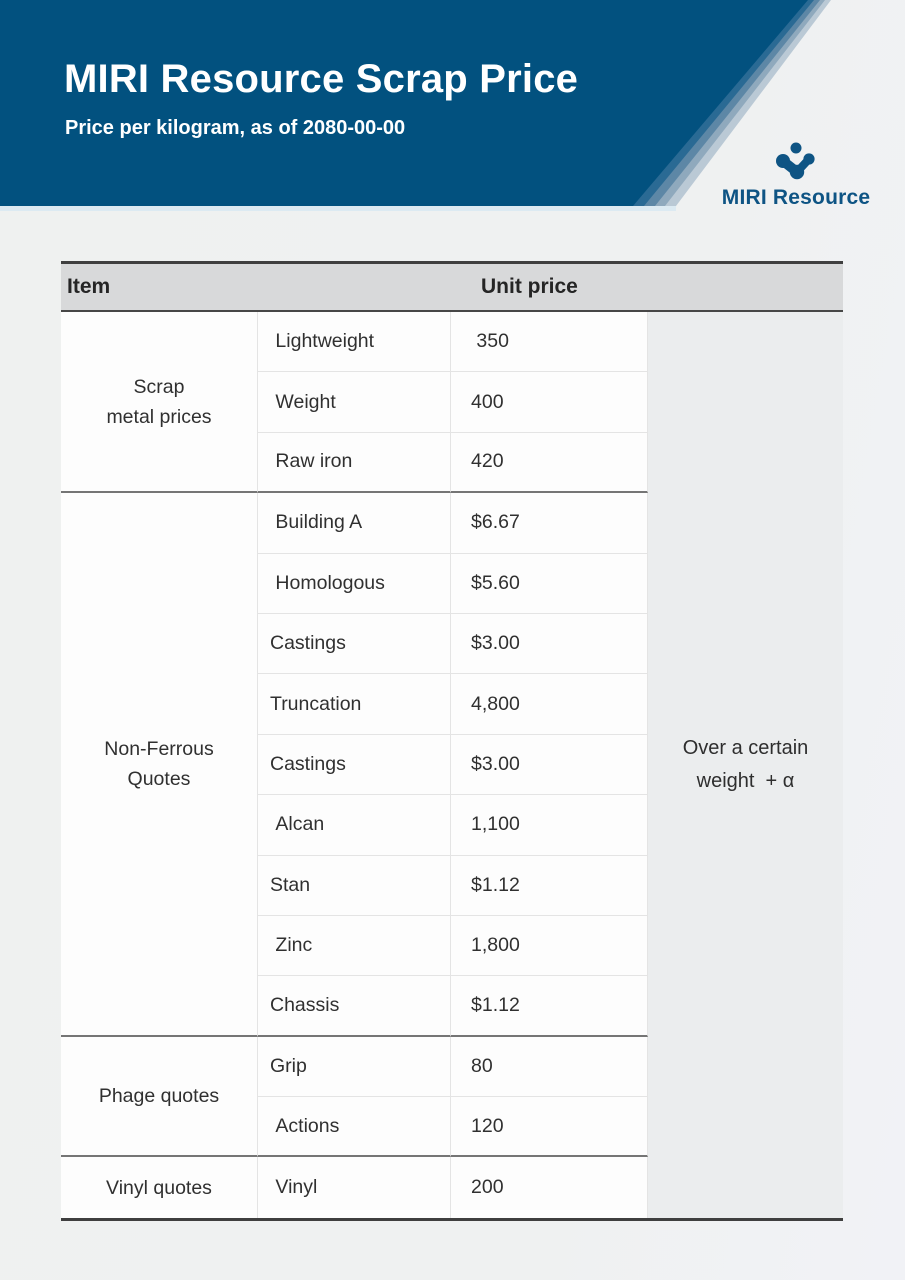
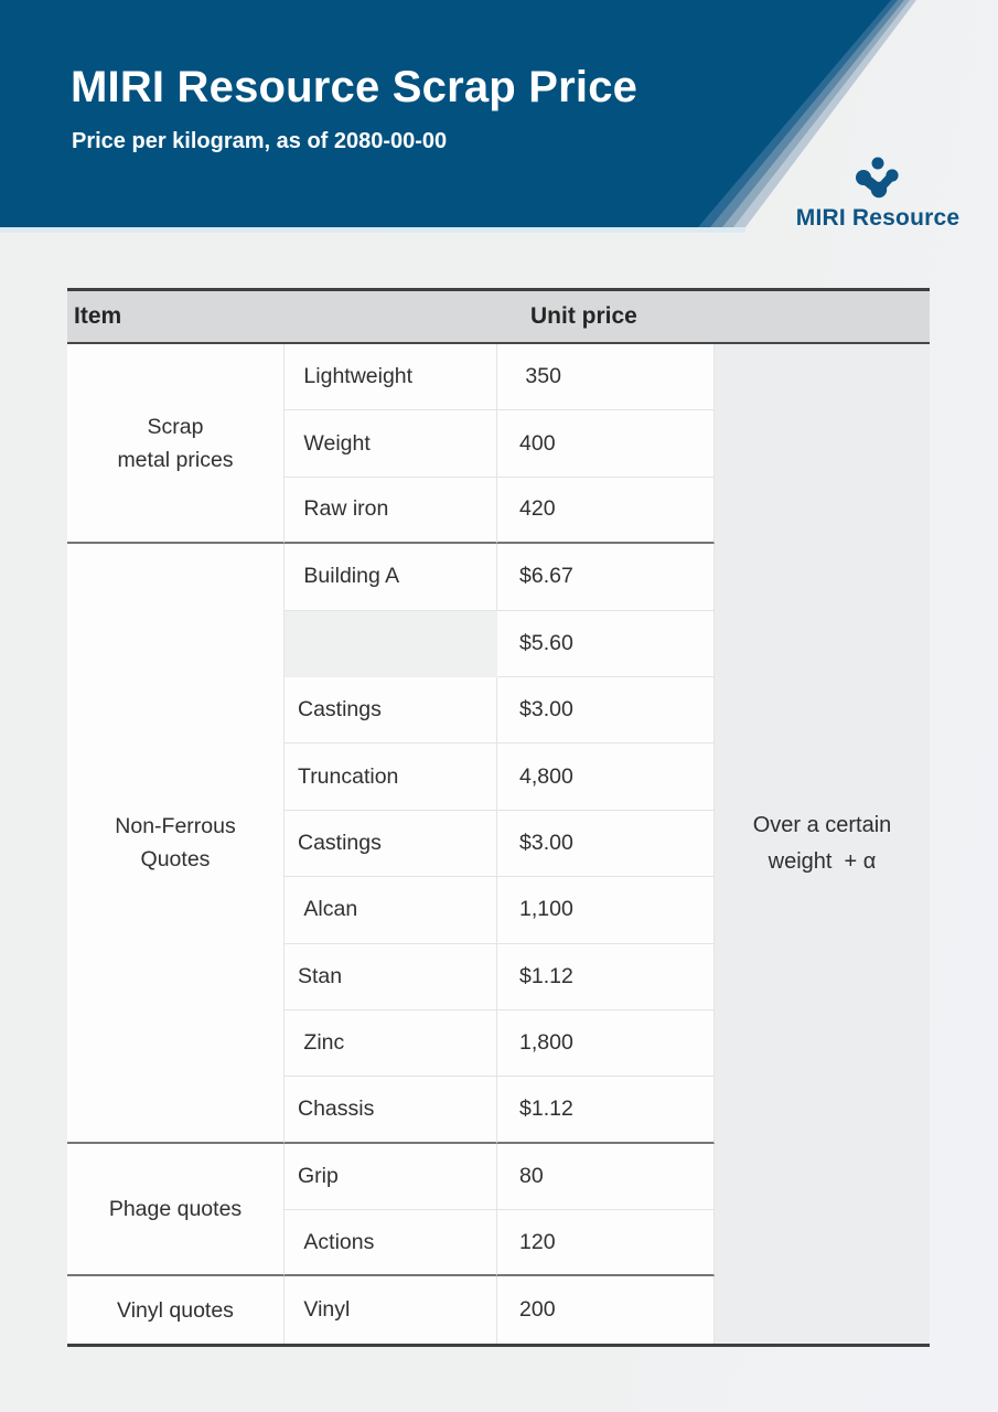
  MIRI Resource Scrap Price
  Price per kilogram, as of 2080-00-00
  MIRI Resource
  Item
  Unit price
  Over a certain
  weight + α
  Scrap
  metal prices
  Lightweight
  350
  Weight
  400
  Raw iron
  420
  Non-Ferrous
  Quotes
  Building A
  $6.67
- Homologous
  $5.60
  Castings
  $3.00
  Truncation
  4,800
  Castings
  $3.00
  Alcan
  1,100
  Stan
  $1.12
  Zinc
  1,800
  Chassis
  $1.12
  Phage quotes
  Grip
  80
  Actions
  120
  Vinyl quotes
  Vinyl
  200
